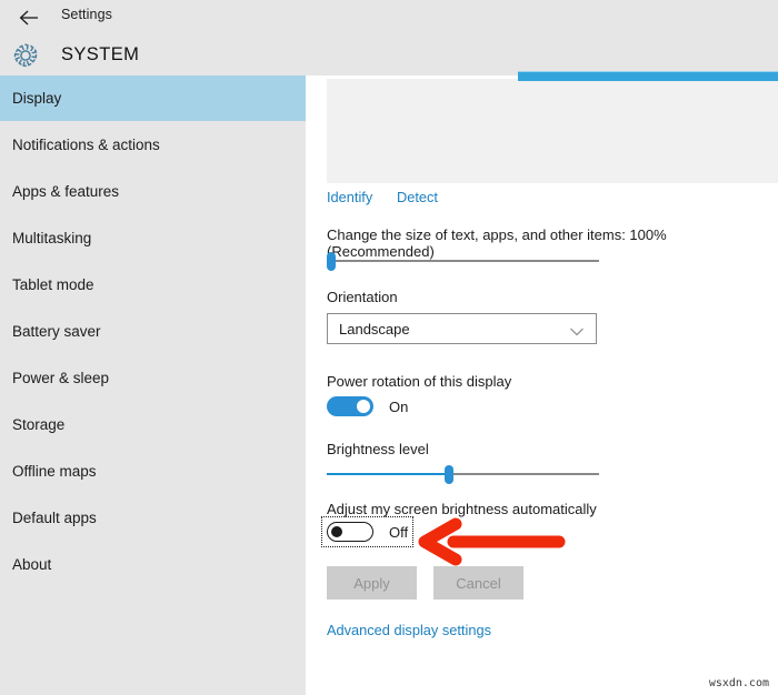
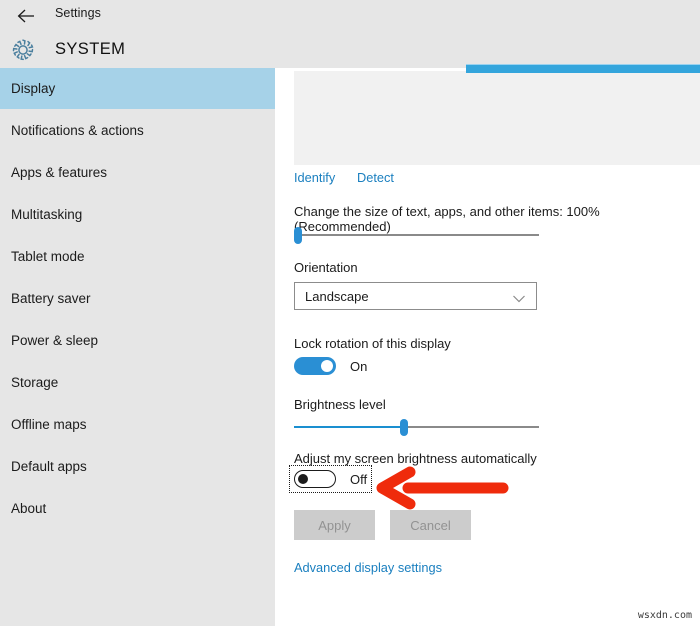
  Settings
  SYSTEM
  Display
  Notifications & actions
  Apps & features
  Multitasking
  Tablet mode
  Battery saver
  Power & sleep
  Storage
  Offline maps
  Default apps
  About
  Identify
  Detect
  Change the size of text, apps, and other items: 100% Recommended)
  Orientation
  Landscape
- Power rotation of this display
+ Lock rotation of this display
  On
  Brightness level
  Adjust my screen brightness automatically
  Off
  Apply
  Cancel
  Advanced display settings
  wsxdn.com
